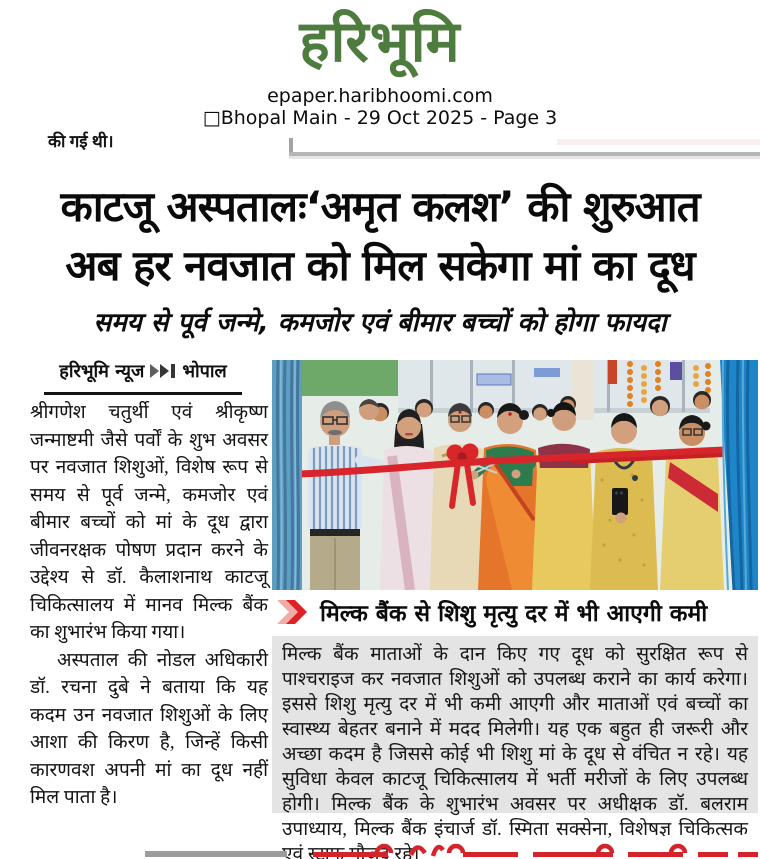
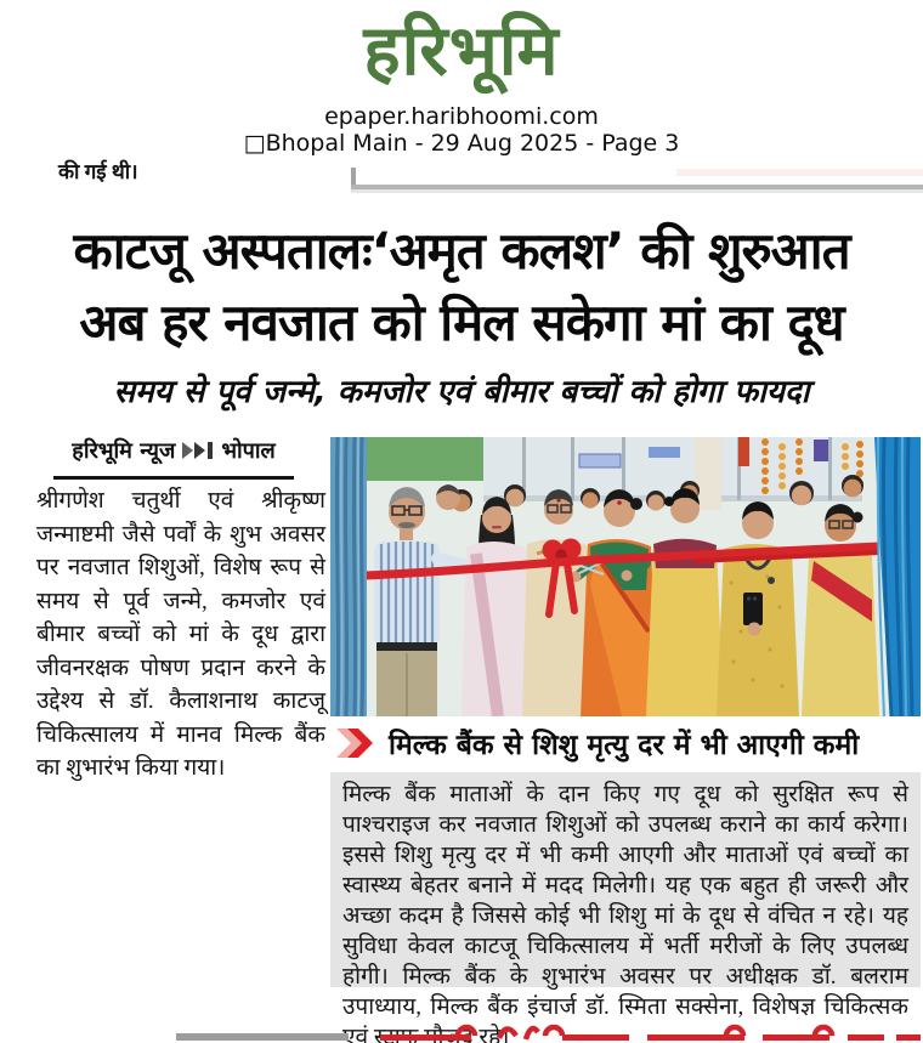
  हरिभूमि
  epaper.haribhoomi.com
- □Bhopal Main - 29 Oct 2025 - Page 3
+ □Bhopal Main - 29 Aug 2025 - Page 3
  की गई थी।
  काटजू अस्पतालः‘अमृत कलश’ की शुरुआत
  अब हर नवजात को मिल सकेगा मां का दूध
  समय से पूर्व जन्मे, कमजोर एवं बीमार बच्चों को होगा फायदा
  हरिभूमि न्यूज
  भोपाल
  श्रीगणेश चतुर्थी एवं श्रीकृष्ण जन्माष्टमी जैसे पर्वों के शुभ अवसर पर नवजात शिशुओं, विशेष रूप से समय से पूर्व जन्मे, कमजोर एवं बीमार बच्चों को मां के दूध द्वारा जीवनरक्षक पोषण प्रदान करने के उद्देश्य से डॉ. कैलाशनाथ काटजू चिकित्सालय में मानव मिल्क बैंक का शुभारंभ किया गया।
- अस्पताल की नोडल अधिकारी डॉ. रचना दुबे ने बताया कि यह कदम उन नवजात शिशुओं के लिए आशा की किरण है, जिन्हें किसी कारणवश अपनी मां का दूध नहीं मिल पाता है।
  मिल्क बैंक से शिशु मृत्यु दर में भी आएगी कमी
  मिल्क बैंक माताओं के दान किए गए दूध को सुरक्षित रूप से पाश्चराइज कर नवजात शिशुओं को उपलब्ध कराने का कार्य करेगा। इससे शिशु मृत्यु दर में भी कमी आएगी और माताओं एवं बच्चों का स्वास्थ्य बेहतर बनाने में मदद मिलेगी। यह एक बहुत ही जरूरी और अच्छा कदम है जिससे कोई भी शिशु मां के दूध से वंचित न रहे। यह सुविधा केवल काटजू चिकित्सालय में भर्ती मरीजों के लिए उपलब्ध होगी। मिल्क बैंक के शुभारंभ अवसर पर अधीक्षक डॉ. बलराम उपाध्याय, मिल्क बैंक इंचार्ज डॉ. स्मिता सक्सेना, विशेषज्ञ चिकित्सक एवं स् रहे।
